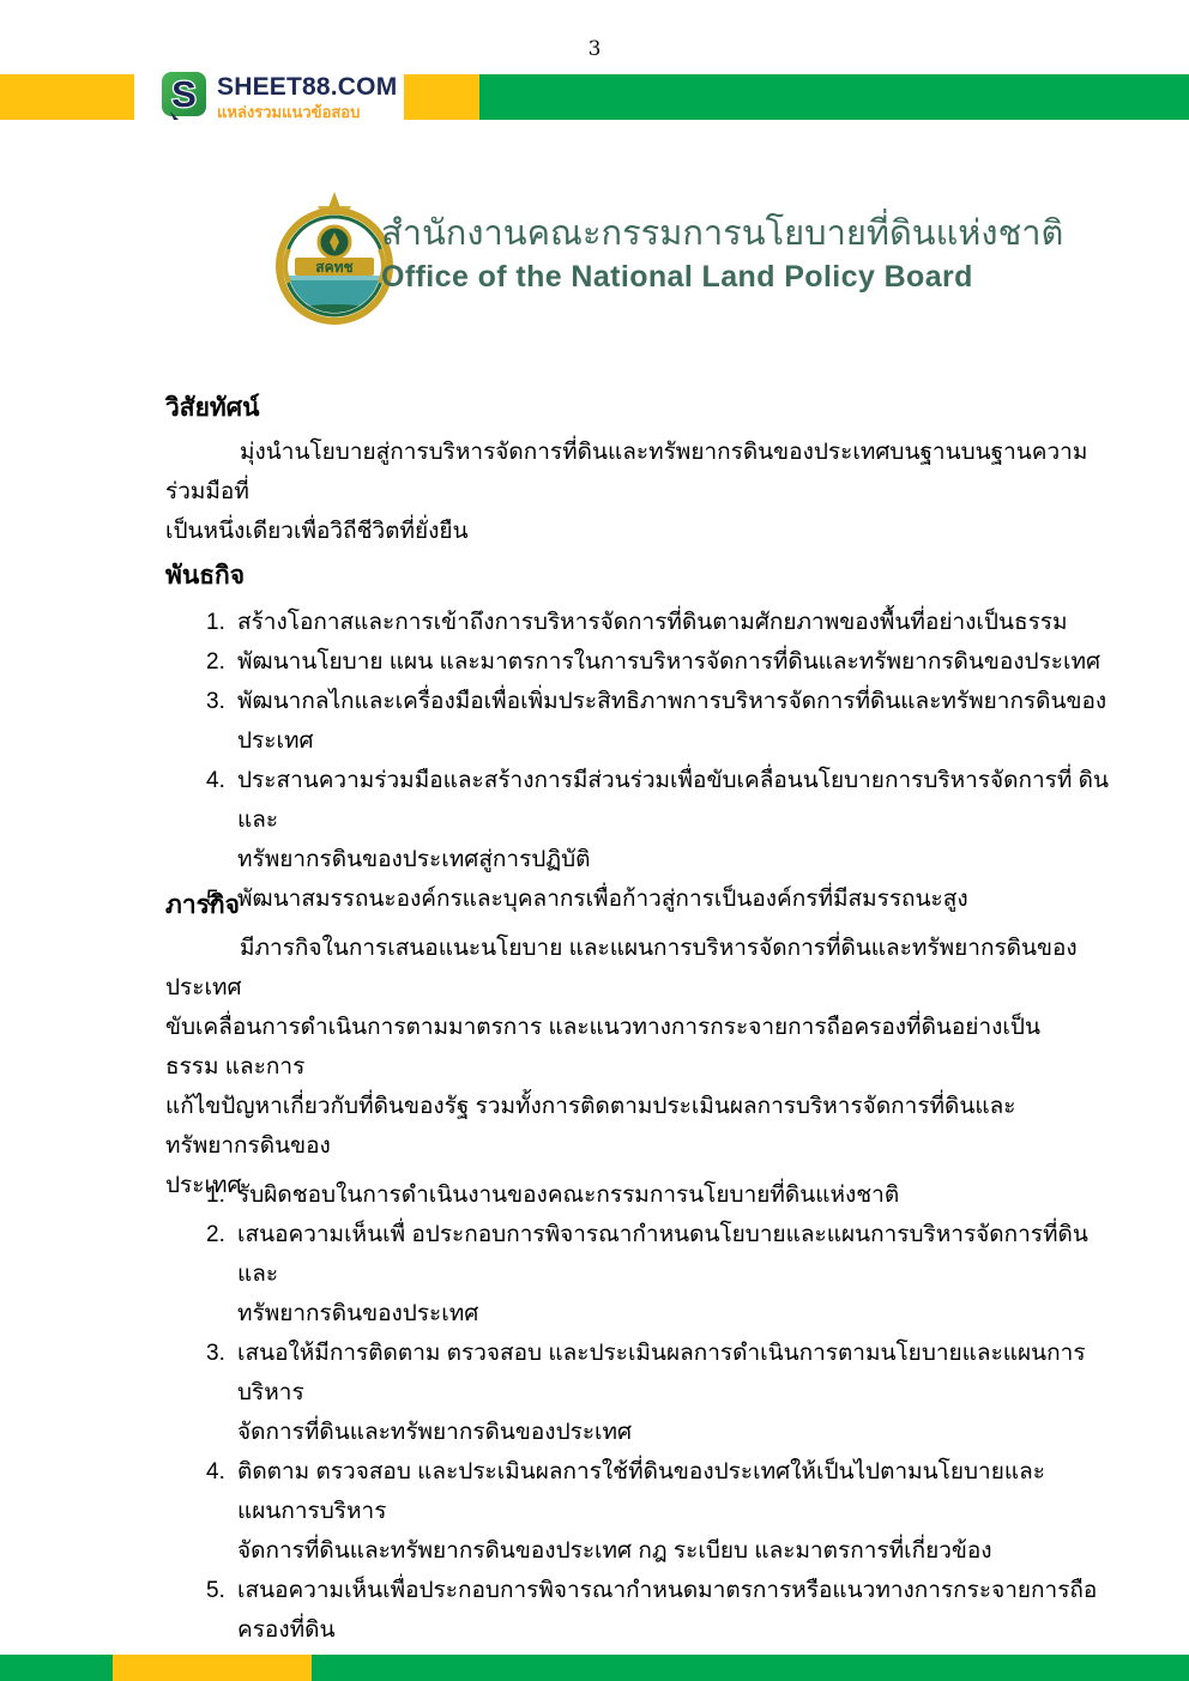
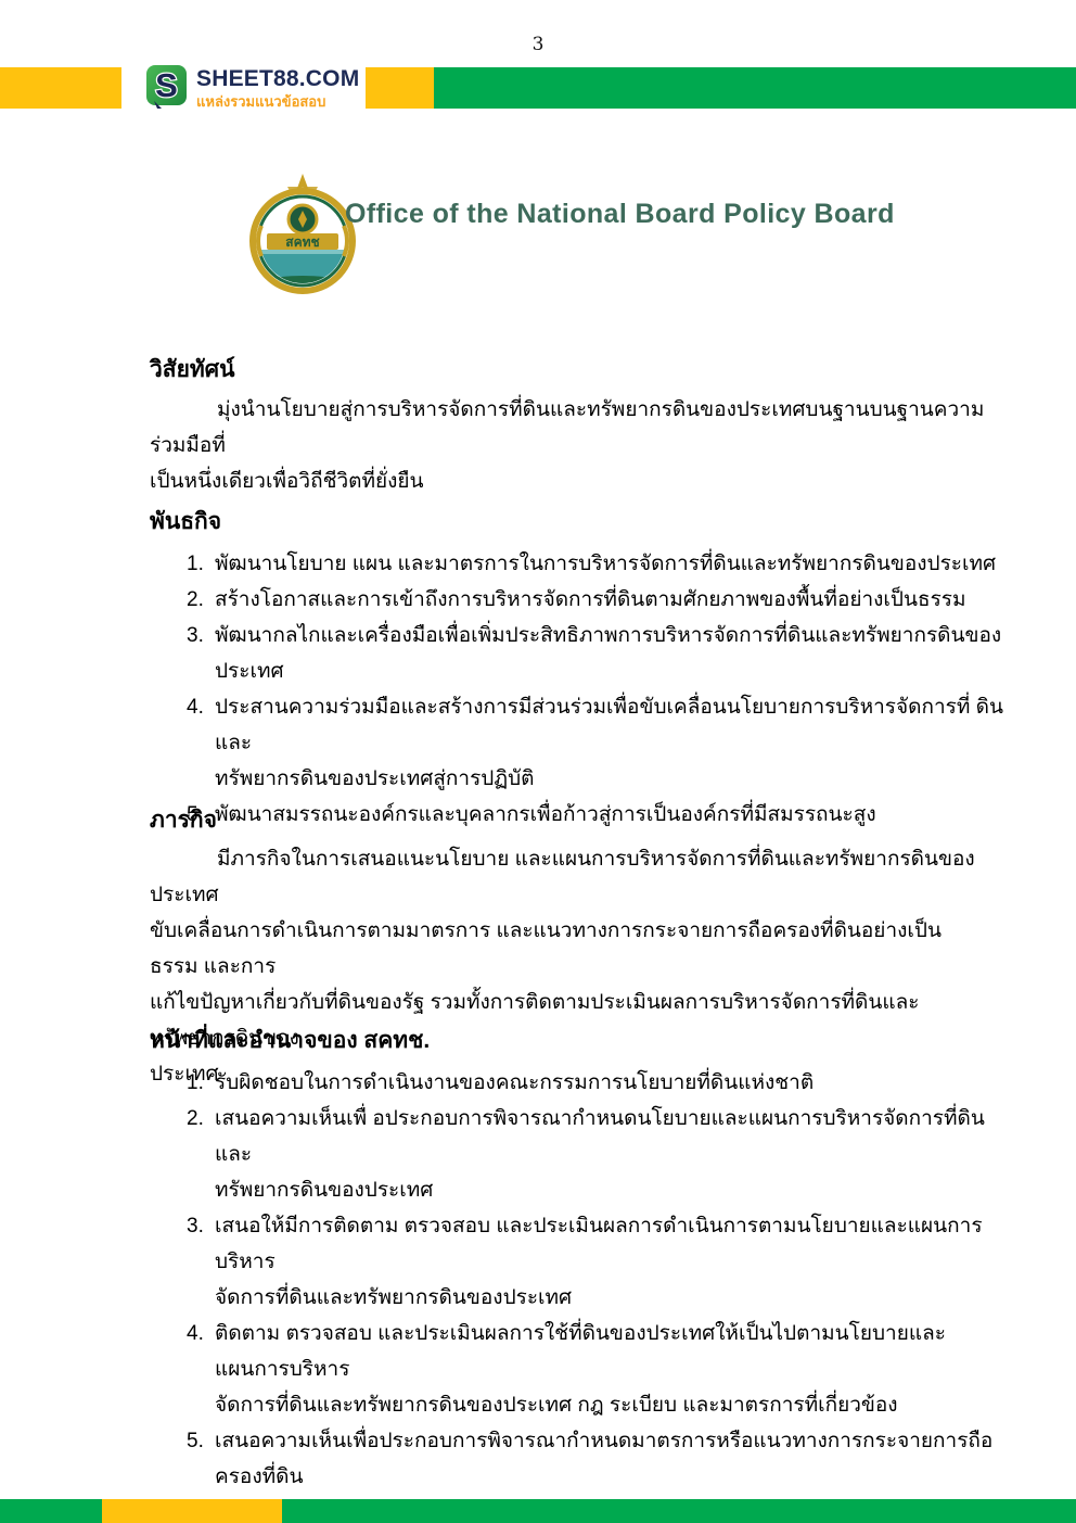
  3
  S
  SHEET88.COM
  แหล่งรวมแนวข้อสอบ
  สคทช
- สำนักงานคณะกรรมการนโยบายที่ดินแห่งชาติ
- Office of the National Land Policy Board
+ Office of the National Board Policy Board
  วิสัยทัศน์
  มุ่งนำนโยบายสู่การบริหารจัดการที่ดินและทรัพยากรดินของประเทศบนฐานบนฐานความร่วมมือที่
  เป็นหนึ่งเดียวเพื่อวิถีชีวิตที่ยั่งยืน
  พันธกิจ
  1.
- สร้างโอกาสและการเข้าถึงการบริหารจัดการที่ดินตามศักยภาพของพื้นที่อย่างเป็นธรรม
+ พัฒนานโยบาย แผน และมาตรการในการบริหารจัดการที่ดินและทรัพยากรดินของประเทศ
  2.
- พัฒนานโยบาย แผน และมาตรการในการบริหารจัดการที่ดินและทรัพยากรดินของประเทศ
+ สร้างโอกาสและการเข้าถึงการบริหารจัดการที่ดินตามศักยภาพของพื้นที่อย่างเป็นธรรม
  3.
  พัฒนากลไกและเครื่องมือเพื่อเพิ่มประสิทธิภาพการบริหารจัดการที่ดินและทรัพยากรดินของประเทศ
  4.
  ประสานความร่วมมือและสร้างการมีส่วนร่วมเพื่อขับเคลื่อนนโยบายการบริหารจัดการที่ ดินและ
  ทรัพยากรดินของประเทศสู่การปฏิบัติ
  5.
  พัฒนาสมรรถนะองค์กรและบุคลากรเพื่อก้าวสู่การเป็นองค์กรที่มีสมรรถนะสูง
  ภารกิจ
  มีภารกิจในการเสนอแนะนโยบาย และแผนการบริหารจัดการที่ดินและทรัพยากรดินของประเทศ
  ขับเคลื่อนการดำเนินการตามมาตรการ และแนวทางการกระจายการถือครองที่ดินอย่างเป็นธรรม และการ
  แก้ไขปัญหาเกี่ยวกับที่ดินของรัฐ รวมทั้งการติดตามประเมินผลการบริหารจัดการที่ดินและทรัพยากรดินของ
  ประเทศ
+ หน้าที่และอำนาจของ สคทช.
  1.
  รับผิดชอบในการดำเนินงานของคณะกรรมการนโยบายที่ดินแห่งชาติ
  2.
  เสนอความเห็นเพื่ อประกอบการพิจารณากำหนดนโยบายและแผนการบริหารจัดการที่ดินและ
  ทรัพยากรดินของประเทศ
  3.
  เสนอให้มีการติดตาม ตรวจสอบ และประเมินผลการดำเนินการตามนโยบายและแผนการบริหาร
  จัดการที่ดินและทรัพยากรดินของประเทศ
  4.
  ติดตาม ตรวจสอบ และประเมินผลการใช้ที่ดินของประเทศให้เป็นไปตามนโยบายและแผนการบริหาร
  จัดการที่ดินและทรัพยากรดินของประเทศ กฎ ระเบียบ และมาตรการที่เกี่ยวข้อง
  5.
  เสนอความเห็นเพื่อประกอบการพิจารณากำหนดมาตรการหรือแนวทางการกระจายการถือครองที่ดิน
